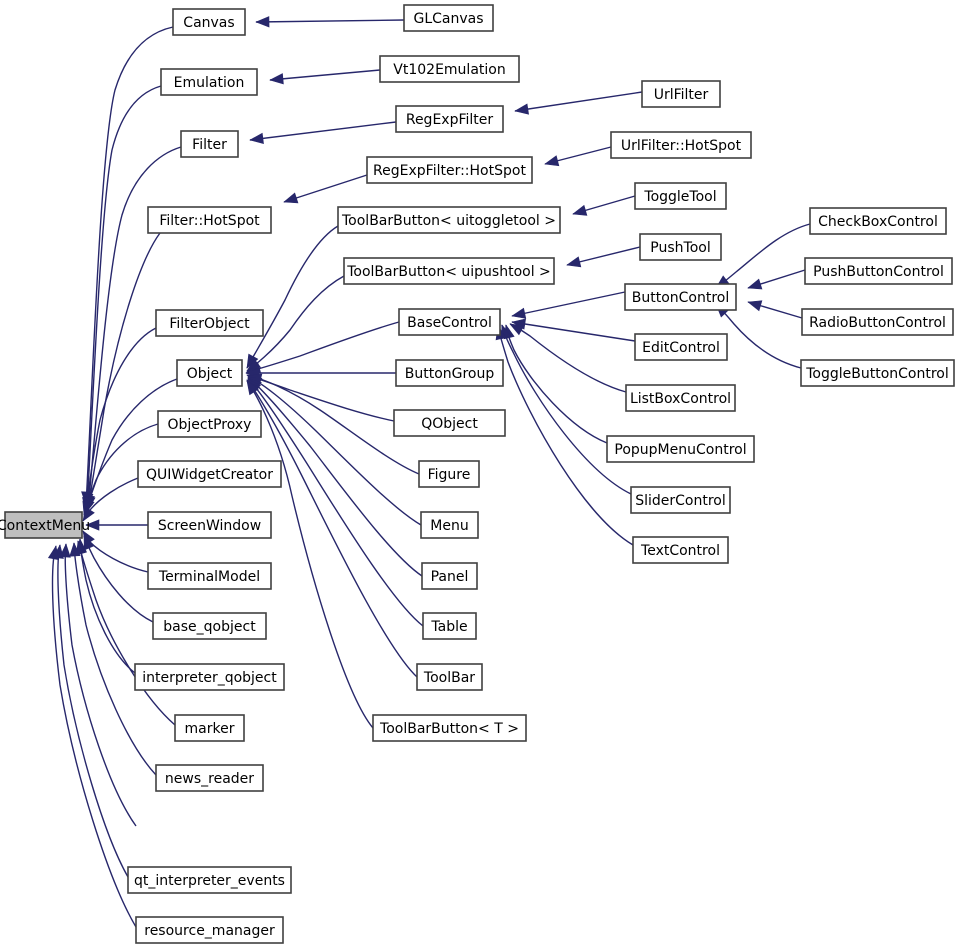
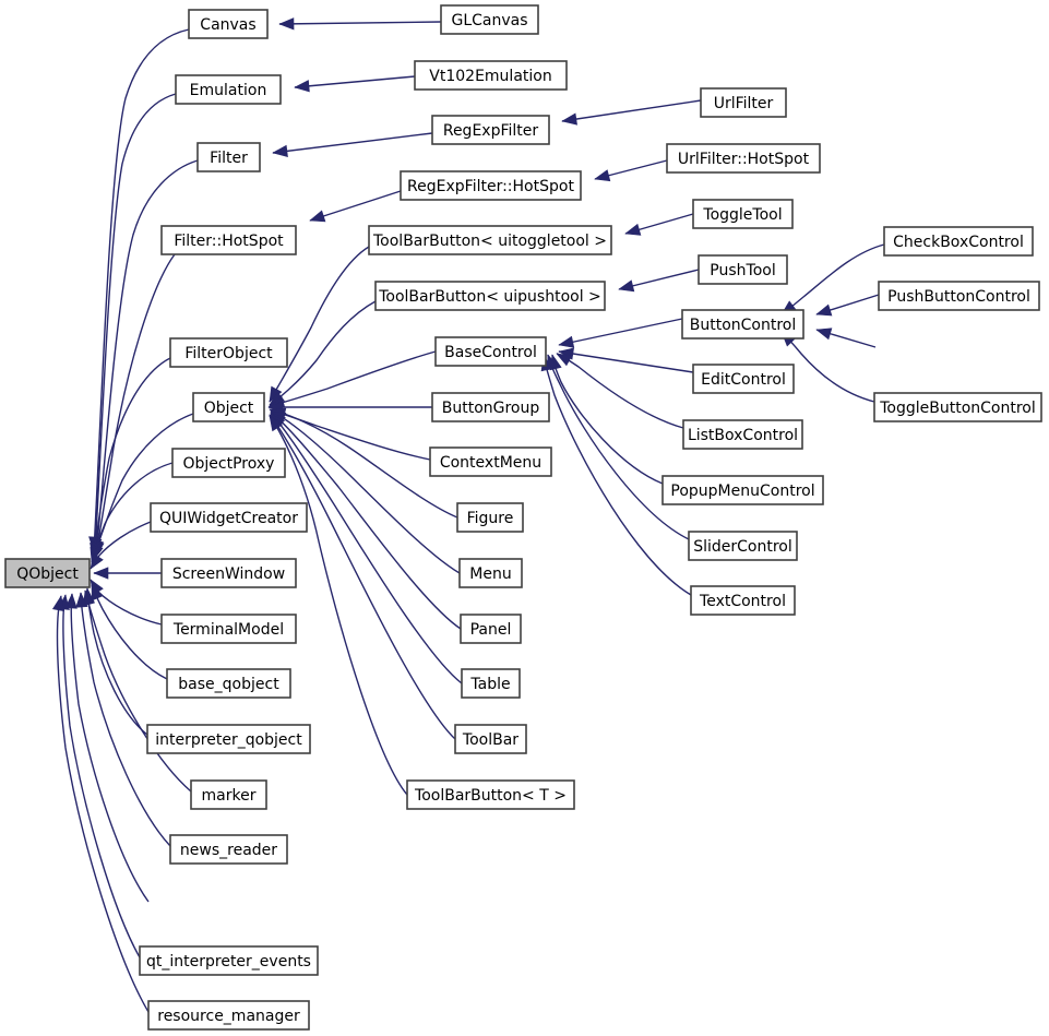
- ContextMenu
+ QObject
  Canvas
  Emulation
  Filter
  Filter::HotSpot
  FilterObject
  Object
  ObjectProxy
  QUIWidgetCreator
  ScreenWindow
  TerminalModel
  base_qobject
  interpreter_qobject
  marker
  news_reader
  qt_interpreter_events
  resource_manager
  GLCanvas
  Vt102Emulation
  RegExpFilter
  RegExpFilter::HotSpot
  ToolBarButton< uitoggletool >
  ToolBarButton< uipushtool >
  BaseControl
  ButtonGroup
- QObject
+ ContextMenu
  Figure
  Menu
  Panel
  Table
  ToolBar
  ToolBarButton< T >
  UrlFilter
  UrlFilter::HotSpot
  ToggleTool
  PushTool
  ButtonControl
  EditControl
  ListBoxControl
  PopupMenuControl
  SliderControl
  TextControl
  CheckBoxControl
  PushButtonControl
- RadioButtonControl
  ToggleButtonControl
